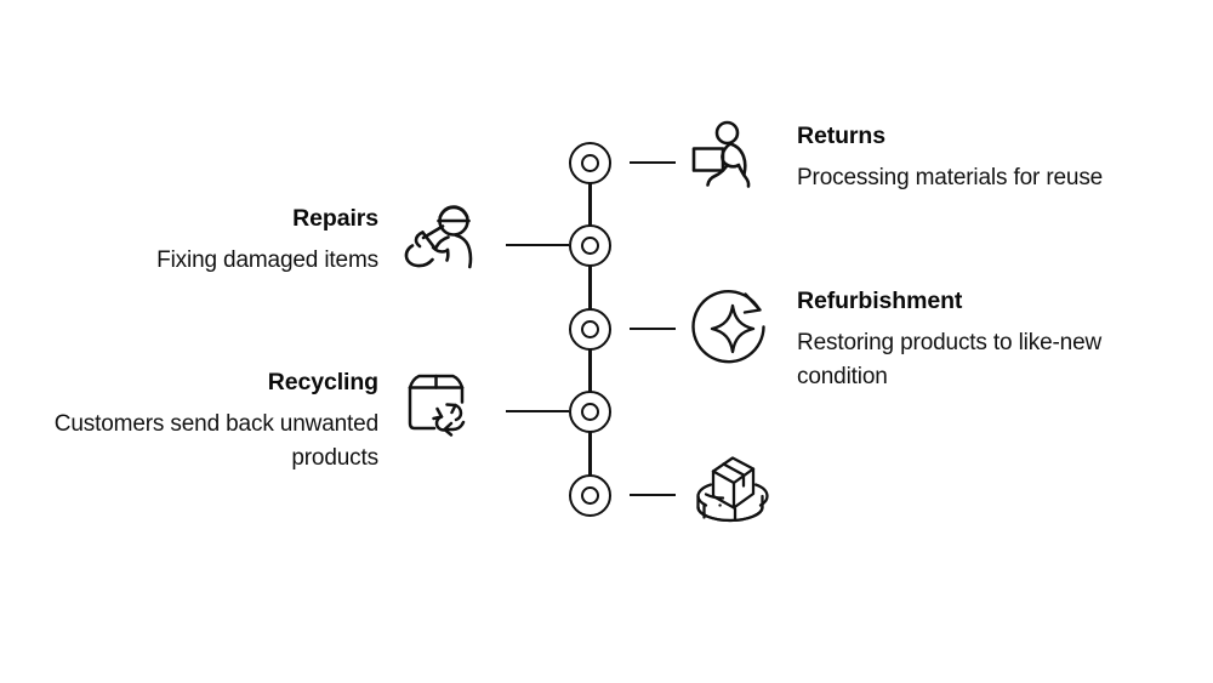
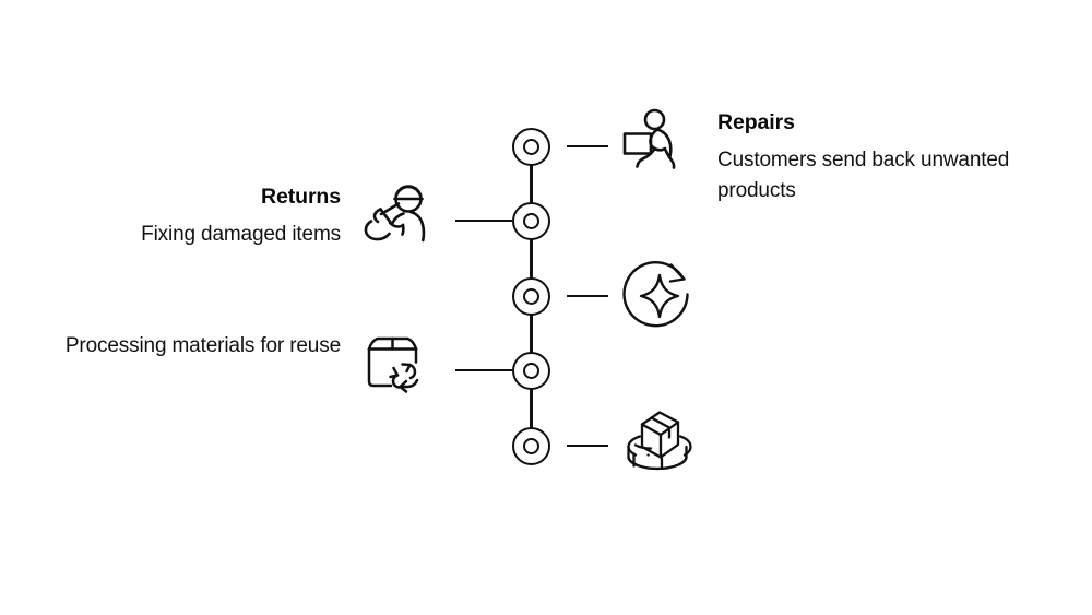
- Returns
+ Repairs
- Processing materials for reuse
+ Customers send back unwanted products
- Repairs
+ Returns
  Fixing damaged items
- Refurbishment
- Restoring products to like-new condition
- Recycling
- Customers send back unwanted products
+ Processing materials for reuse
